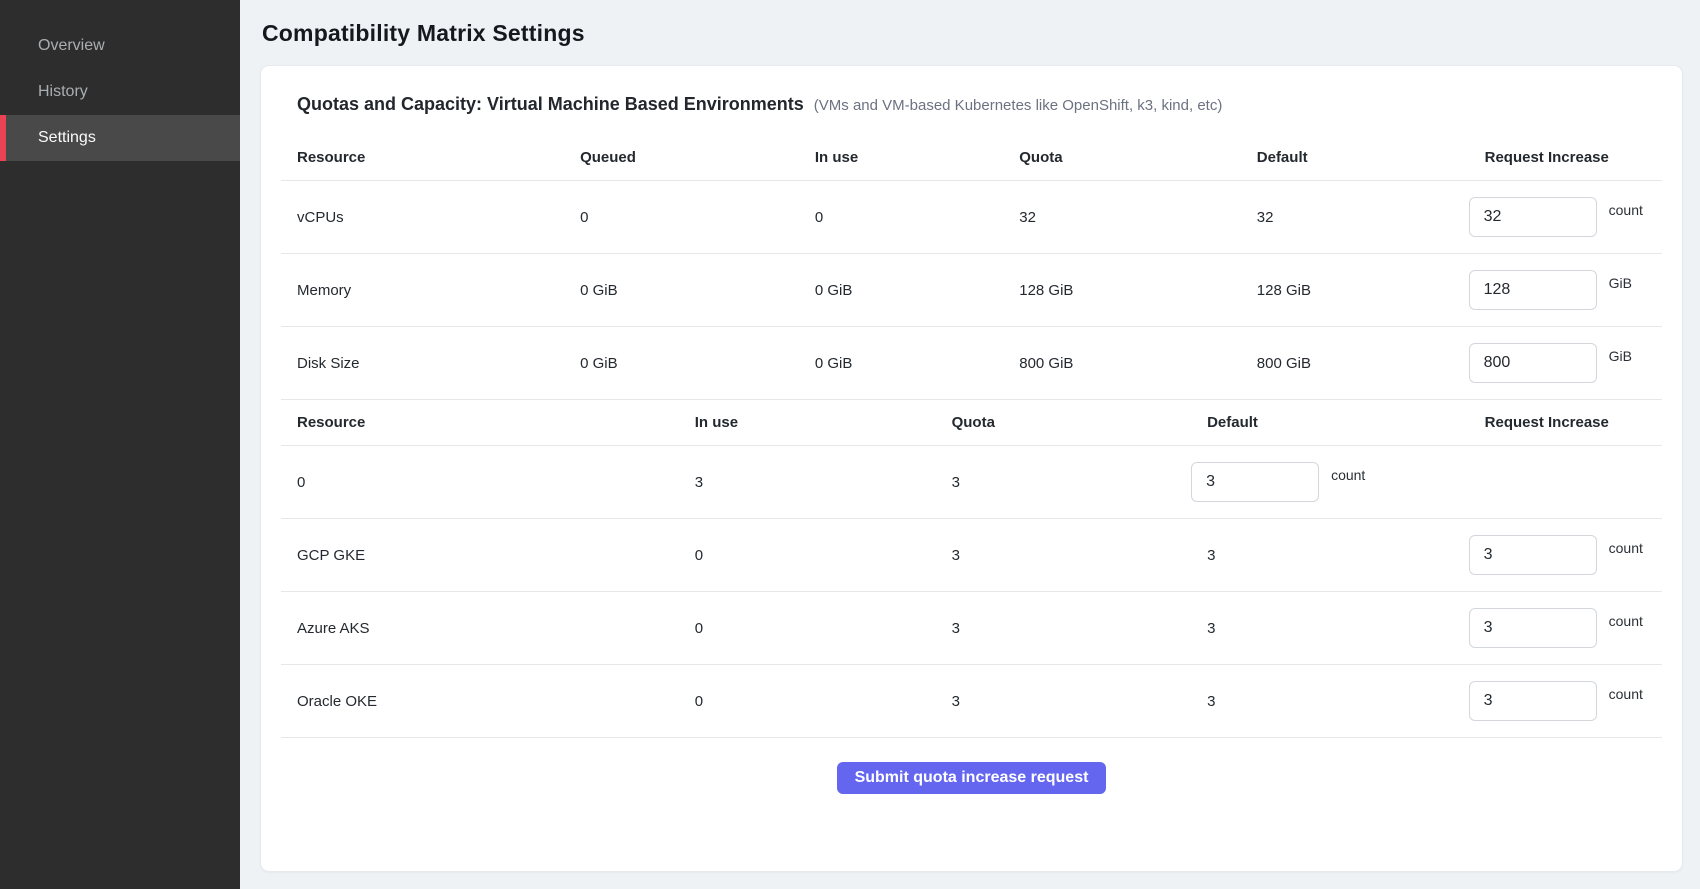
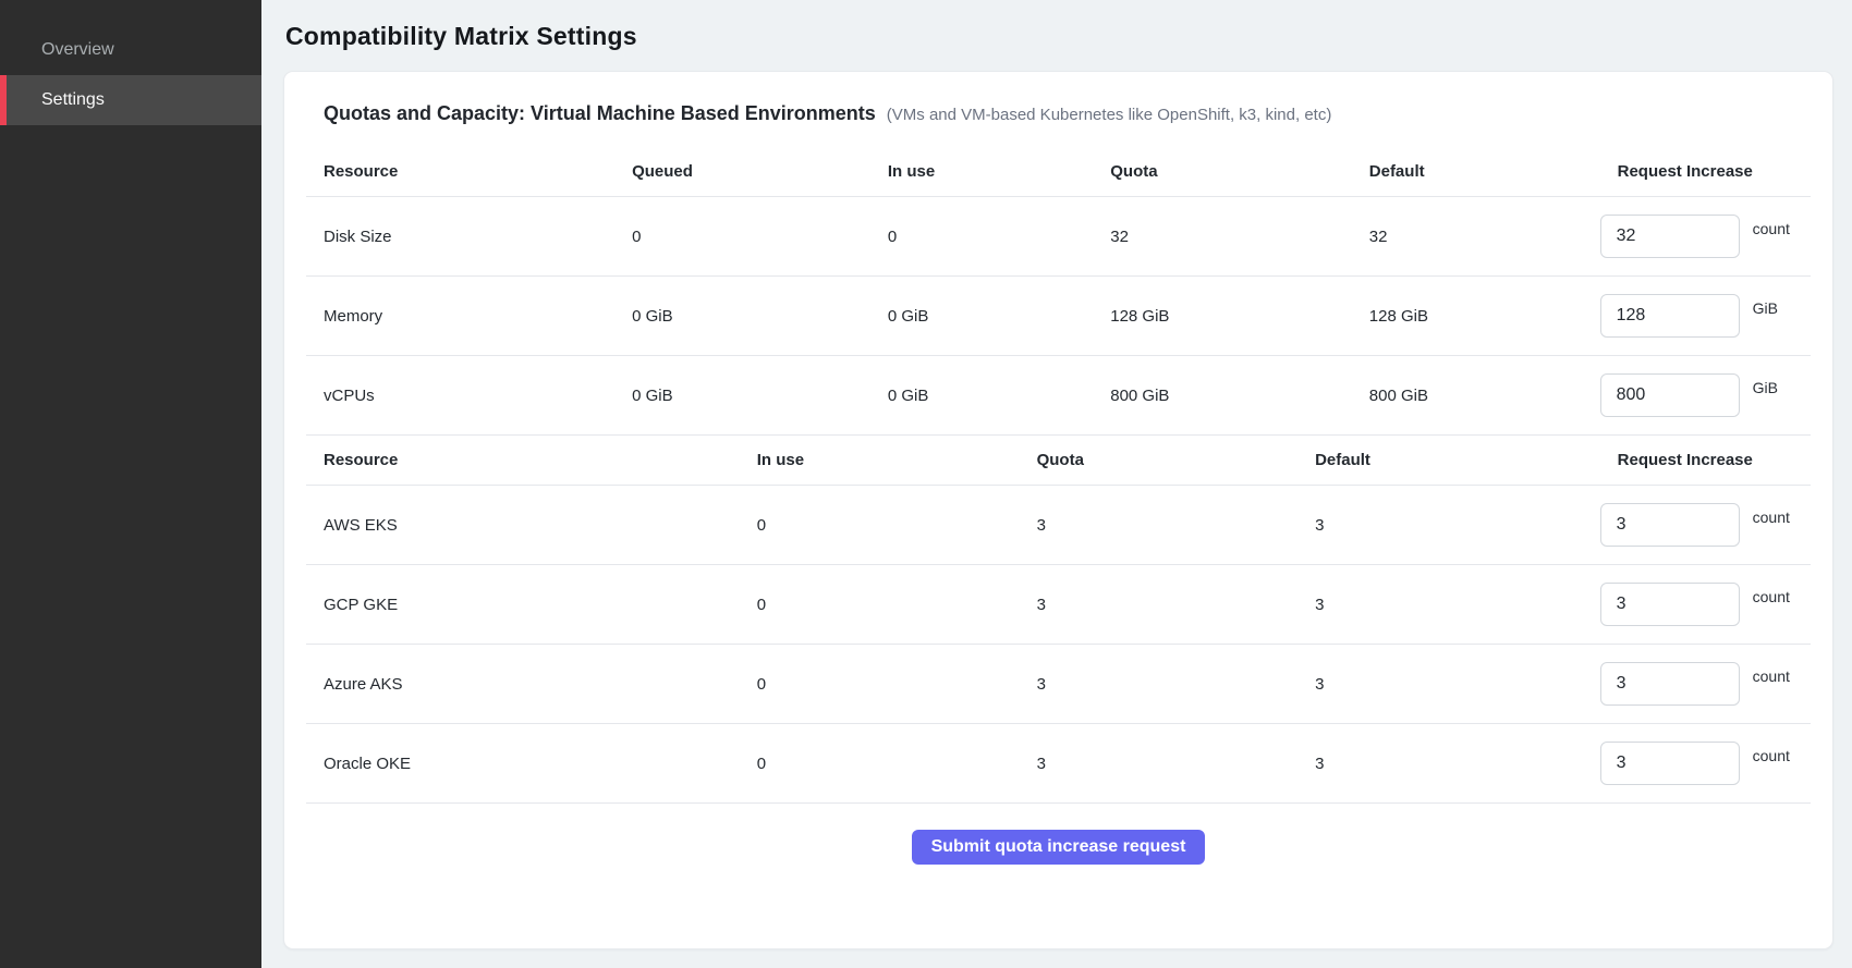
  Overview
- History
  Settings
  Compatibility Matrix Settings
  Quotas and Capacity: Virtual Machine Based Environments
  (VMs and VM-based Kubernetes like OpenShift, k3, kind, etc)
  Resource
  Queued
  In use
  Quota
  Default
  Request Increase
- vCPUs
+ Disk Size
  0
  0
  32
  32
  32
  count
  Memory
  0 GiB
  0 GiB
  128 GiB
  128 GiB
  128
  GiB
- Disk Size
+ vCPUs
  0 GiB
  0 GiB
  800 GiB
  800 GiB
  800
  GiB
  Resource
  In use
  Quota
  Default
  Request Increase
+ AWS EKS
  0
  3
  3
  3
  count
  GCP GKE
  0
  3
  3
  3
  count
  Azure AKS
  0
  3
  3
  3
  count
  Oracle OKE
  0
  3
  3
  3
  count
  Submit quota increase request
